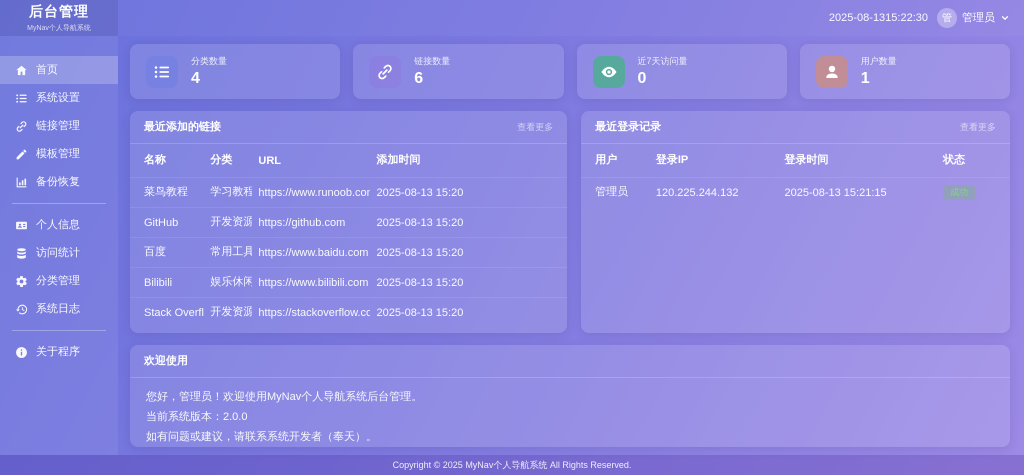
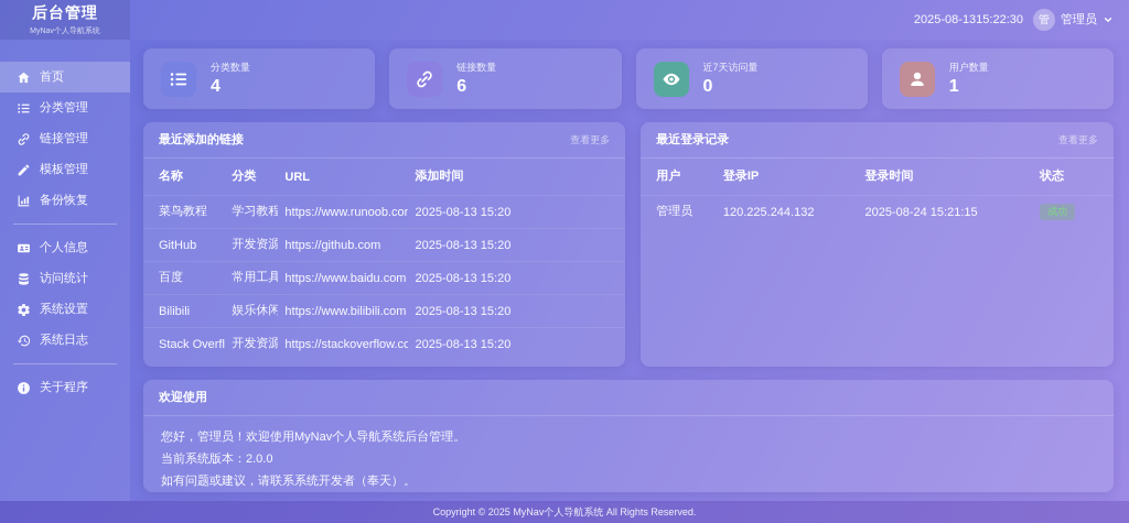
  后台管理
  2025-08-1315:22:30
  管
  管理员
  首页
- 系统设置
+ 分类管理
  链接管理
  模板管理
  备份恢复
  个人信息
  访问统计
- 分类管理
+ 系统设置
  系统日志
  关于程序
  分类数量
  4
  链接数量
  6
  近7天访问量
  0
  用户数量
  1
  最近添加的链接
  查看更多
  名称	分类	URL	添加时间
  菜鸟教程	学习教程	https://www.runoob.co	2025-08-13 15:20
  GitHub	开发资源	https://github.com	2025-08-13 15:20
  百度	常用工具	https://www.baidu.com	2025-08-13 15:20
  Bilibili	娱乐休闲	https://www.bilibili.com	2025-08-13 15:20
  Stack Overfl	开发资源	https://stackoverflow.co	2025-08-13 15:20
  最近登录记录
  查看更多
  用户	登录IP	登录时间	状态
- 管理员	120.225.244.132	2025-08-13 15:21:15	成功
+ 管理员	120.225.244.132	2025-08-24 15:21:15	成功
  欢迎使用
  您好，管理员！欢迎使用MyNav个人导航系统后台管理。
  当前系统版本：2.0.0
  如有问题或建议，请联系系统开发者（奉天）。
  Copyright © 2025 MyNav个人导航系统 All Rights Reserved.
